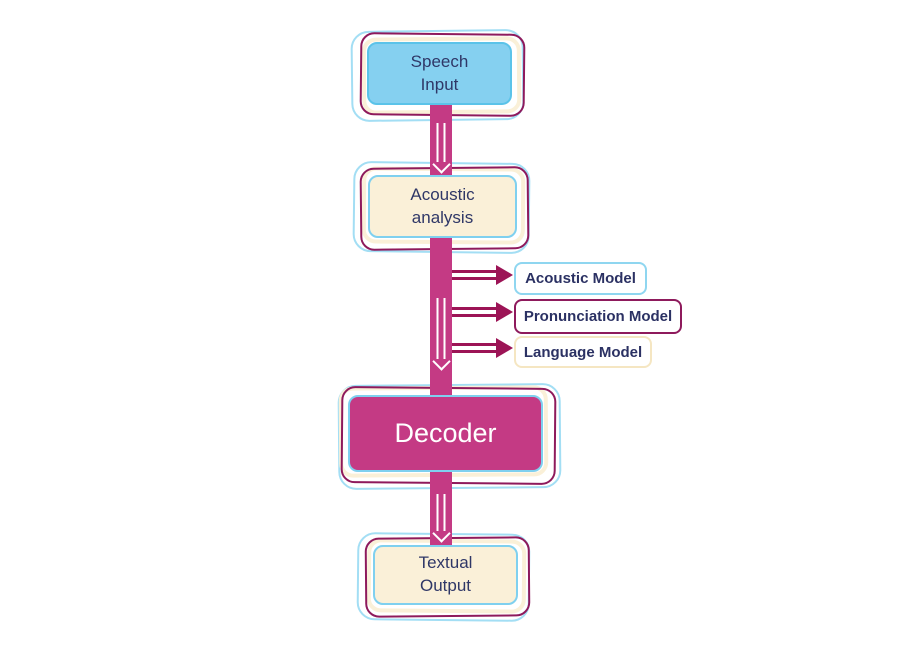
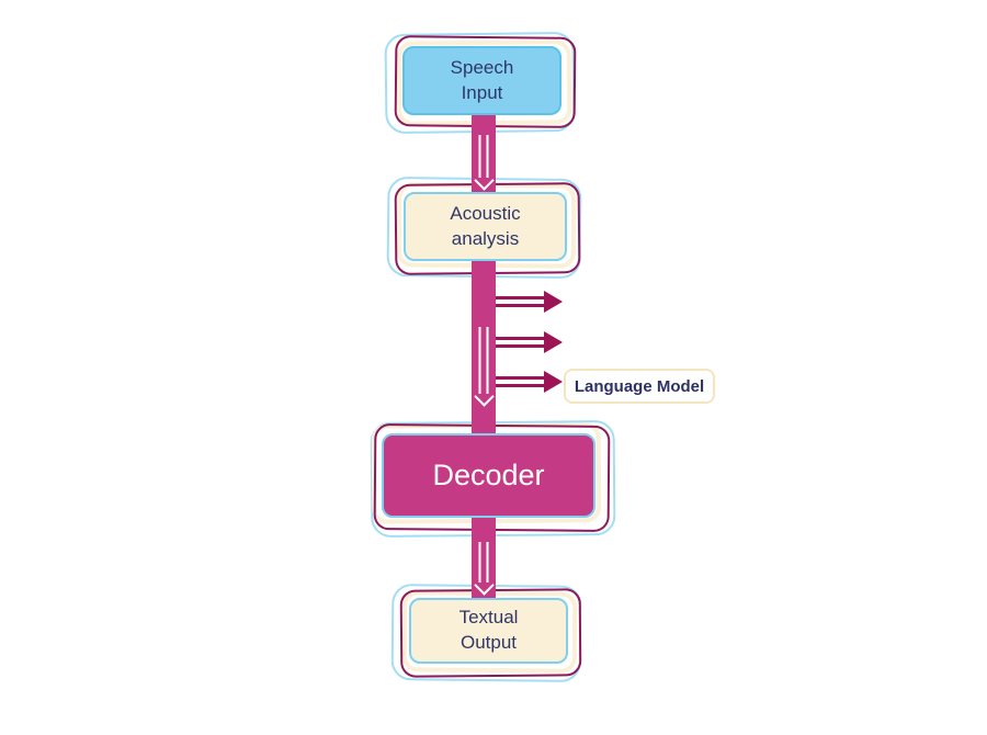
  Speech
  Input
  Acoustic
  analysis
  Decoder
  Textual
  Output
- Acoustic Model
- Pronunciation Model
  Language Model
